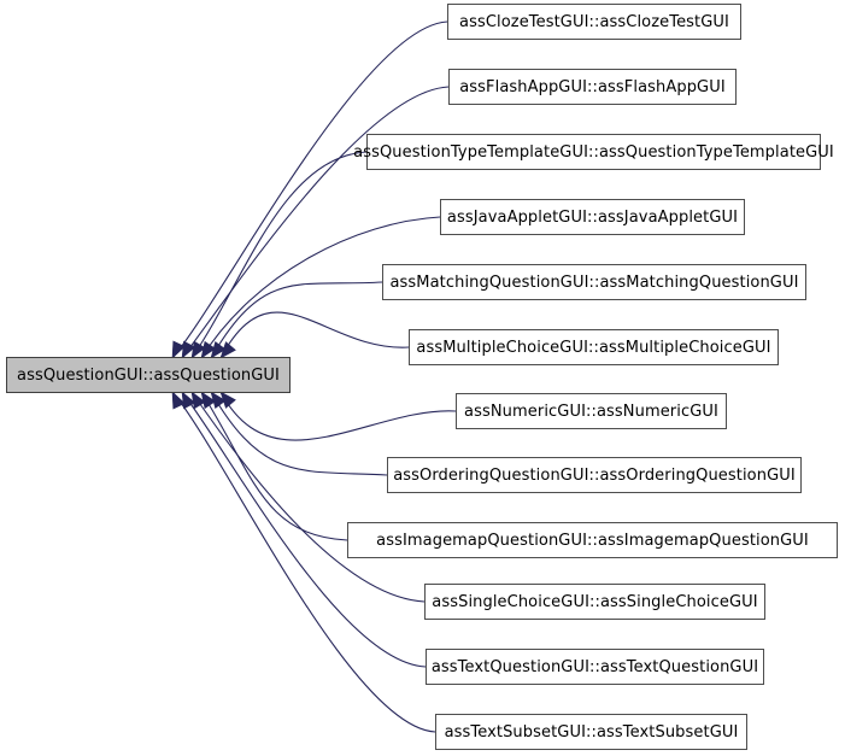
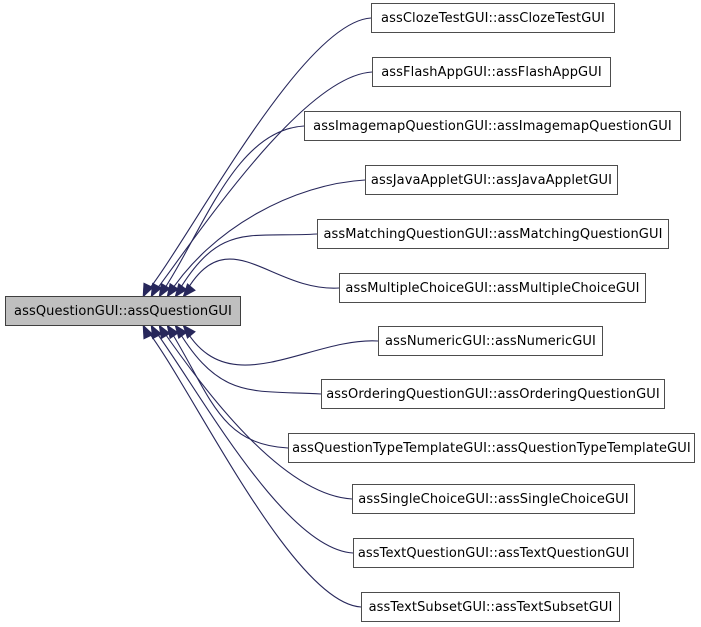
  assQuestionGUI::assQuestionGUI
  assClozeTestGUI::assClozeTestGUI
  assFlashAppGUI::assFlashAppGUI
- assQuestionTypeTemplateGUI::assQuestionTypeTemplateGUI
+ assImagemapQuestionGUI::assImagemapQuestionGUI
  assJavaAppletGUI::assJavaAppletGUI
  assMatchingQuestionGUI::assMatchingQuestionGUI
  assMultipleChoiceGUI::assMultipleChoiceGUI
  assNumericGUI::assNumericGUI
  assOrderingQuestionGUI::assOrderingQuestionGUI
- assImagemapQuestionGUI::assImagemapQuestionGUI
+ assQuestionTypeTemplateGUI::assQuestionTypeTemplateGUI
  assSingleChoiceGUI::assSingleChoiceGUI
  assTextQuestionGUI::assTextQuestionGUI
  assTextSubsetGUI::assTextSubsetGUI
